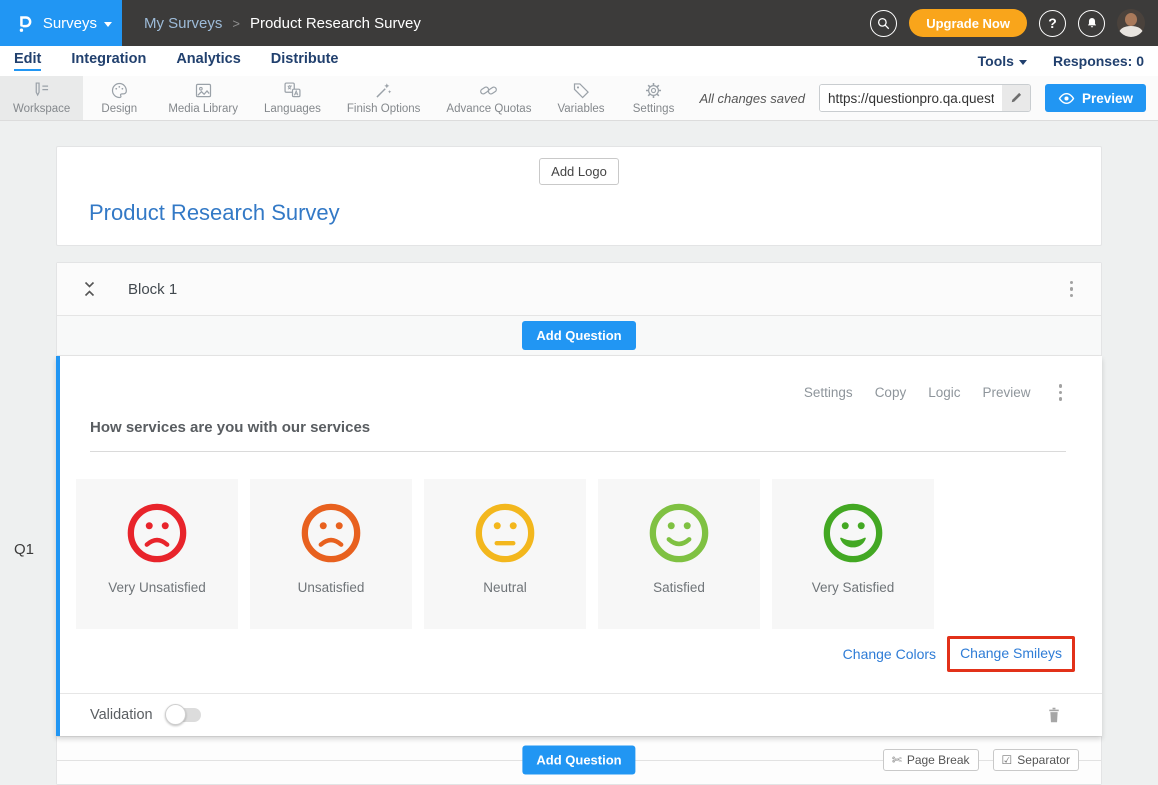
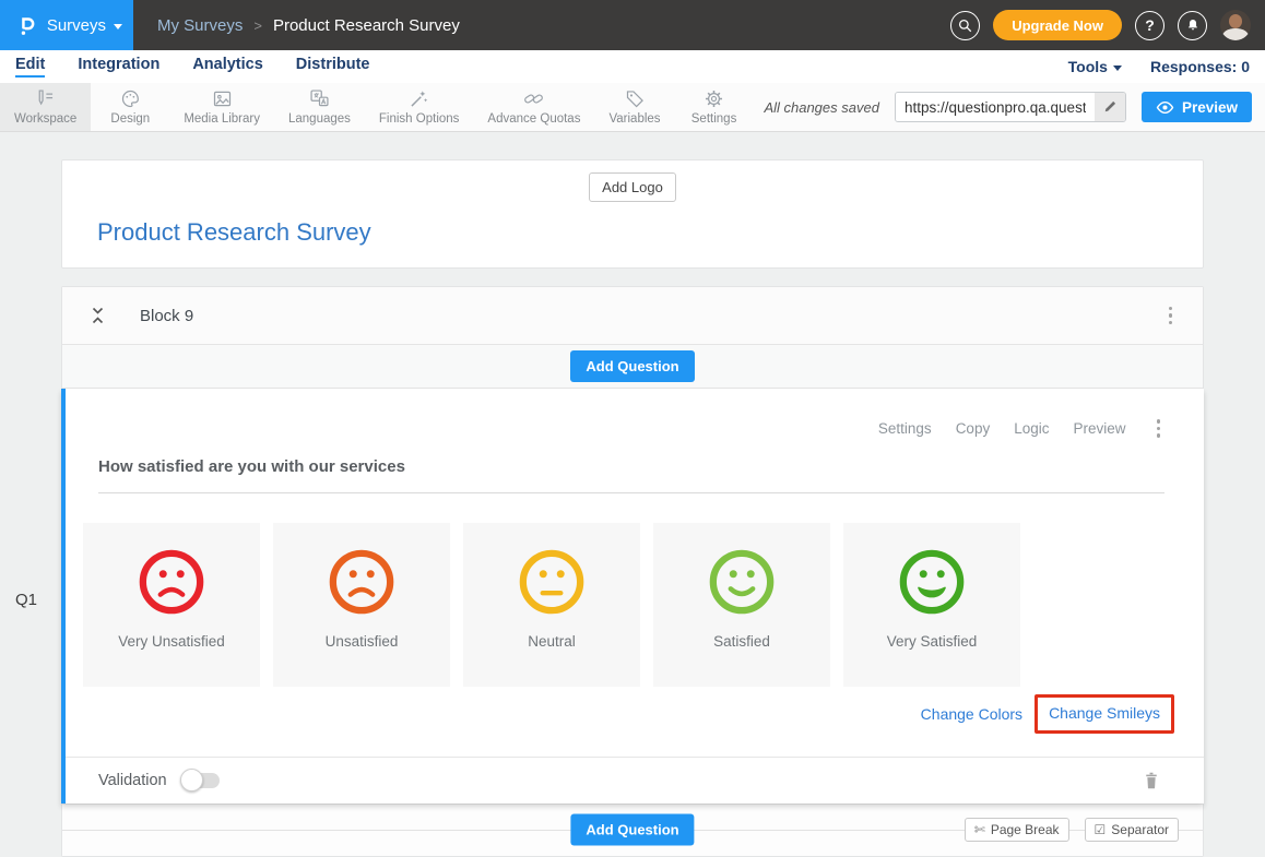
  Surveys
  My Surveys
  >
  Product Research Survey
  Upgrade Now
  ?
  Edit
  Integration
  Analytics
  Distribute
  Tools
  Responses: 0
  Workspace
  Design
  Media Library
  Languages
  Finish Options
  Advance Quotas
  Variables
  Settings
  All changes saved
  https://questionpro.qa.quest
  Preview
  Q1
  Add Logo
  Product Research Survey
- Block 1
+ Block 9
  Add Question
  Settings
  Copy
  Logic
  Preview
- How services are you with our services
+ How satisfied are you with our services
  Very Unsatisfied
  Unsatisfied
  Neutral
  Satisfied
  Very Satisfied
  Change Colors
  Change Smileys
  Validation
  Add Question
  ✄
  Page Break
  ☑
  Separator
